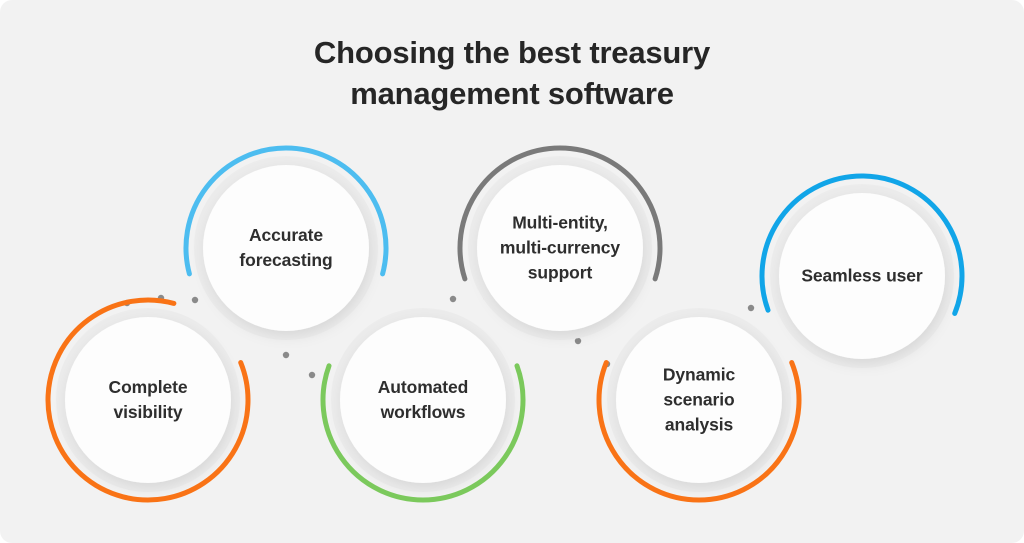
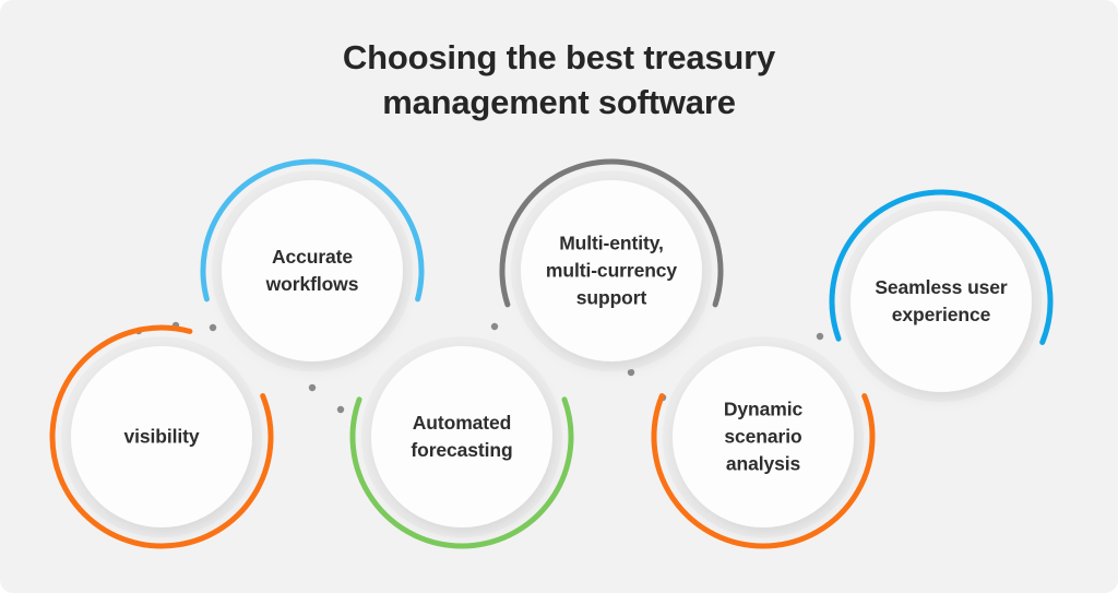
  Choosing the best treasury
  management software
- Complete
  visibility
  Accurate
- forecasting
+ workflows
  Automated
- workflows
+ forecasting
  Multi-entity,
  multi-currency
  support
  Dynamic
  scenario
  analysis
  Seamless user
+ experience
